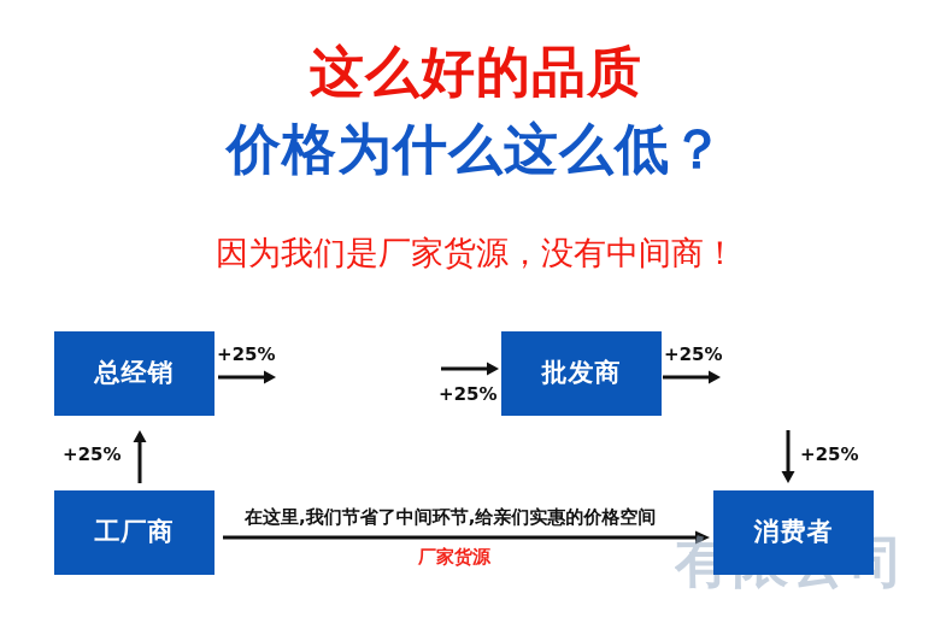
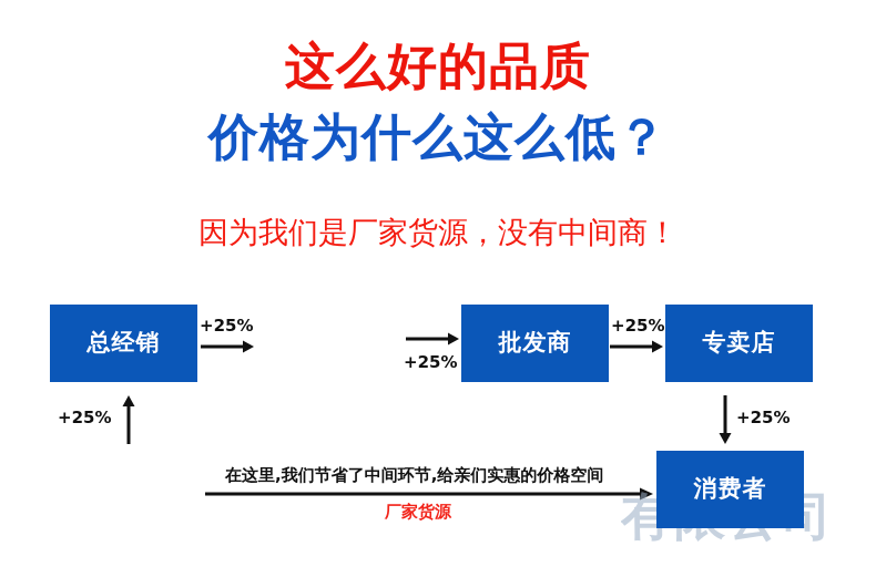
  这么好的品质
  价格为什么这么低？
  因为我们是厂家货源，没有中间商！
  总经销
  批发商
+ 专卖店
  +25%
  +25%
  +25%
  +25%
  +25%
- 工厂商
  消费者
  在这里,我们节省了中间环节,给亲们实惠的价格空间
  厂家货源
